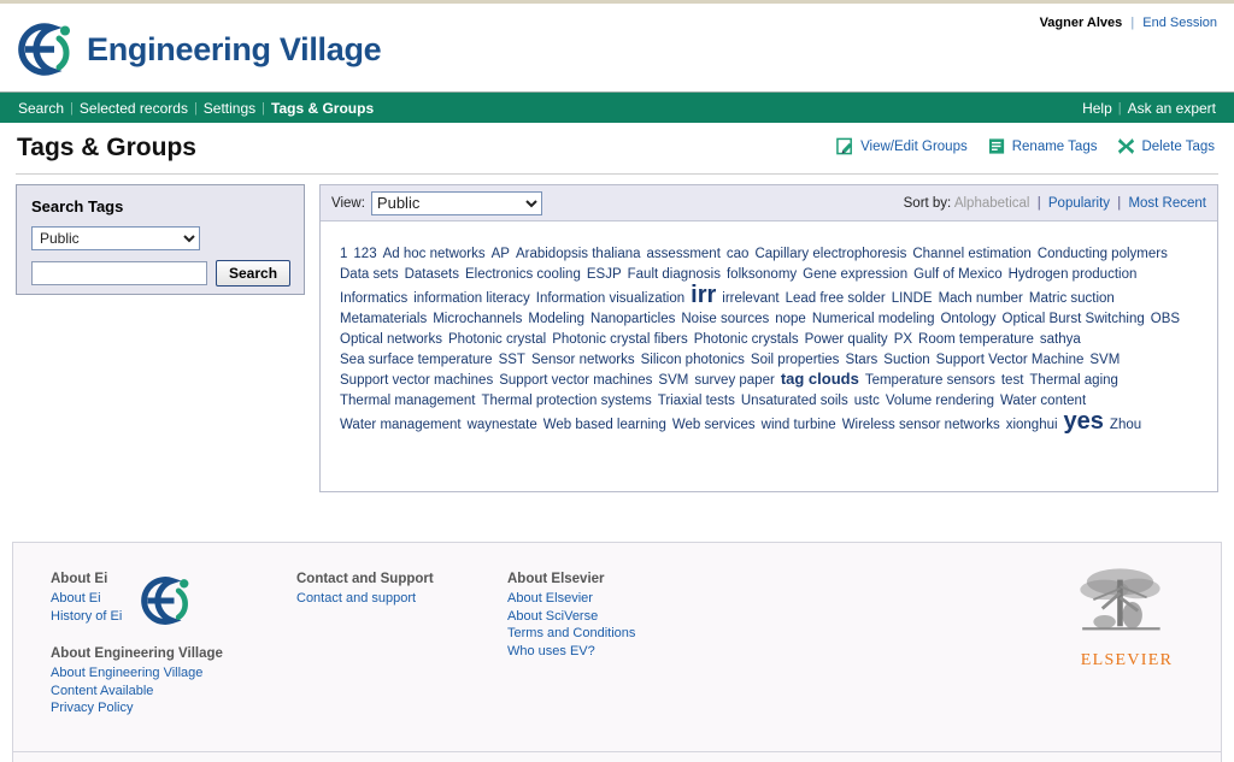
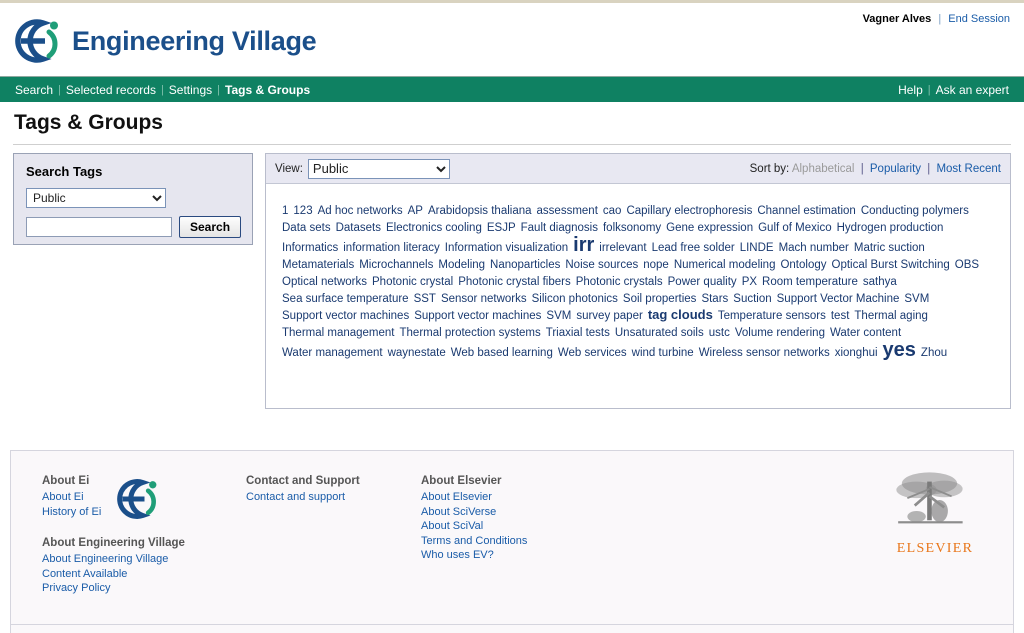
  Vagner Alves | End Session
  Engineering Village
  Search
  |
  Selected records
  |
  Settings
  |
  Tags & Groups
  Help
  |
  Ask an expert
  Tags & Groups
- View/Edit Groups
- Rename Tags
- Delete Tags
  Search Tags
  Public
  Search
  View:
  Public
  Sort by: Alphabetical | Popularity | Most Recent
  1 123 Ad hoc networks AP Arabidopsis thaliana assessment cao Capillary electrophoresis Channel estimation Conducting polymersData sets Datasets Electronics cooling ESJP Fault diagnosis folksonomy Gene expression Gulf of Mexico Hydrogen productionInformatics information literacy Information visualization irr irrelevant Lead free solder LINDE Mach number Matric suctionMetamaterials Microchannels Modeling Nanoparticles Noise sources nope Numerical modeling Ontology Optical Burst Switching OBSOptical networks Photonic crystal Photonic crystal fibers Photonic crystals Power quality PX Room temperature sathyaSea surface temperature SST Sensor networks Silicon photonics Soil properties Stars Suction Support Vector Machine SVMSupport vector machines Support vector machines SVM survey paper tag clouds Temperature sensors test Thermal agingThermal management Thermal protection systems Triaxial tests Unsaturated soils ustc Volume rendering Water contentWater management waynestate Web based learning Web services wind turbine Wireless sensor networks xionghui yes Zhou
  About Ei
  About Ei
  History of Ei
  About Engineering Village
  About Engineering Village
  Content Available
  Privacy Policy
  Contact and Support
  Contact and support
  About Elsevier
  About Elsevier
  About SciVerse
+ About SciVal
  Terms and Conditions
  Who uses EV?
  ELSEVIER
